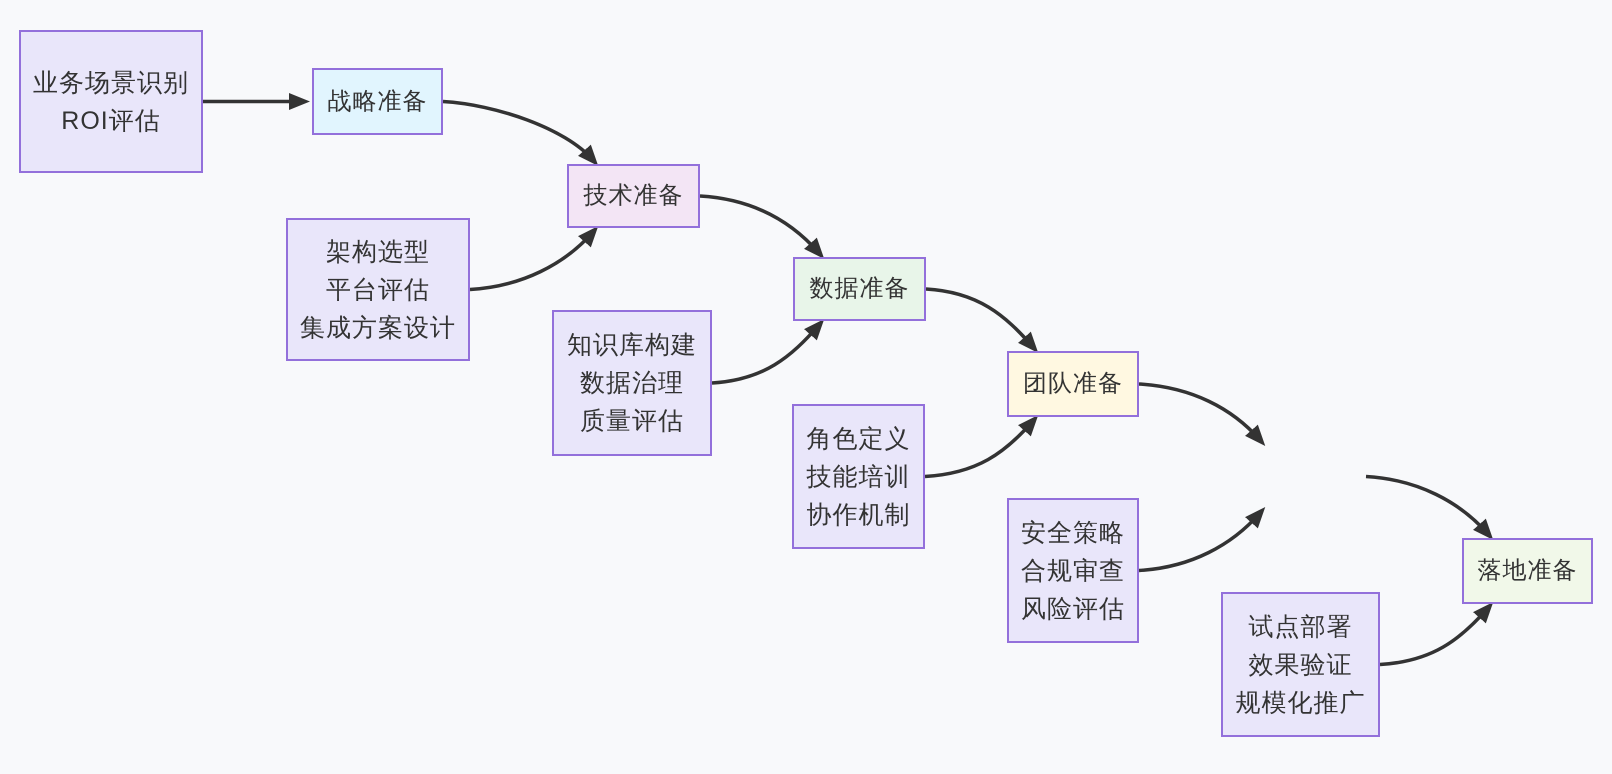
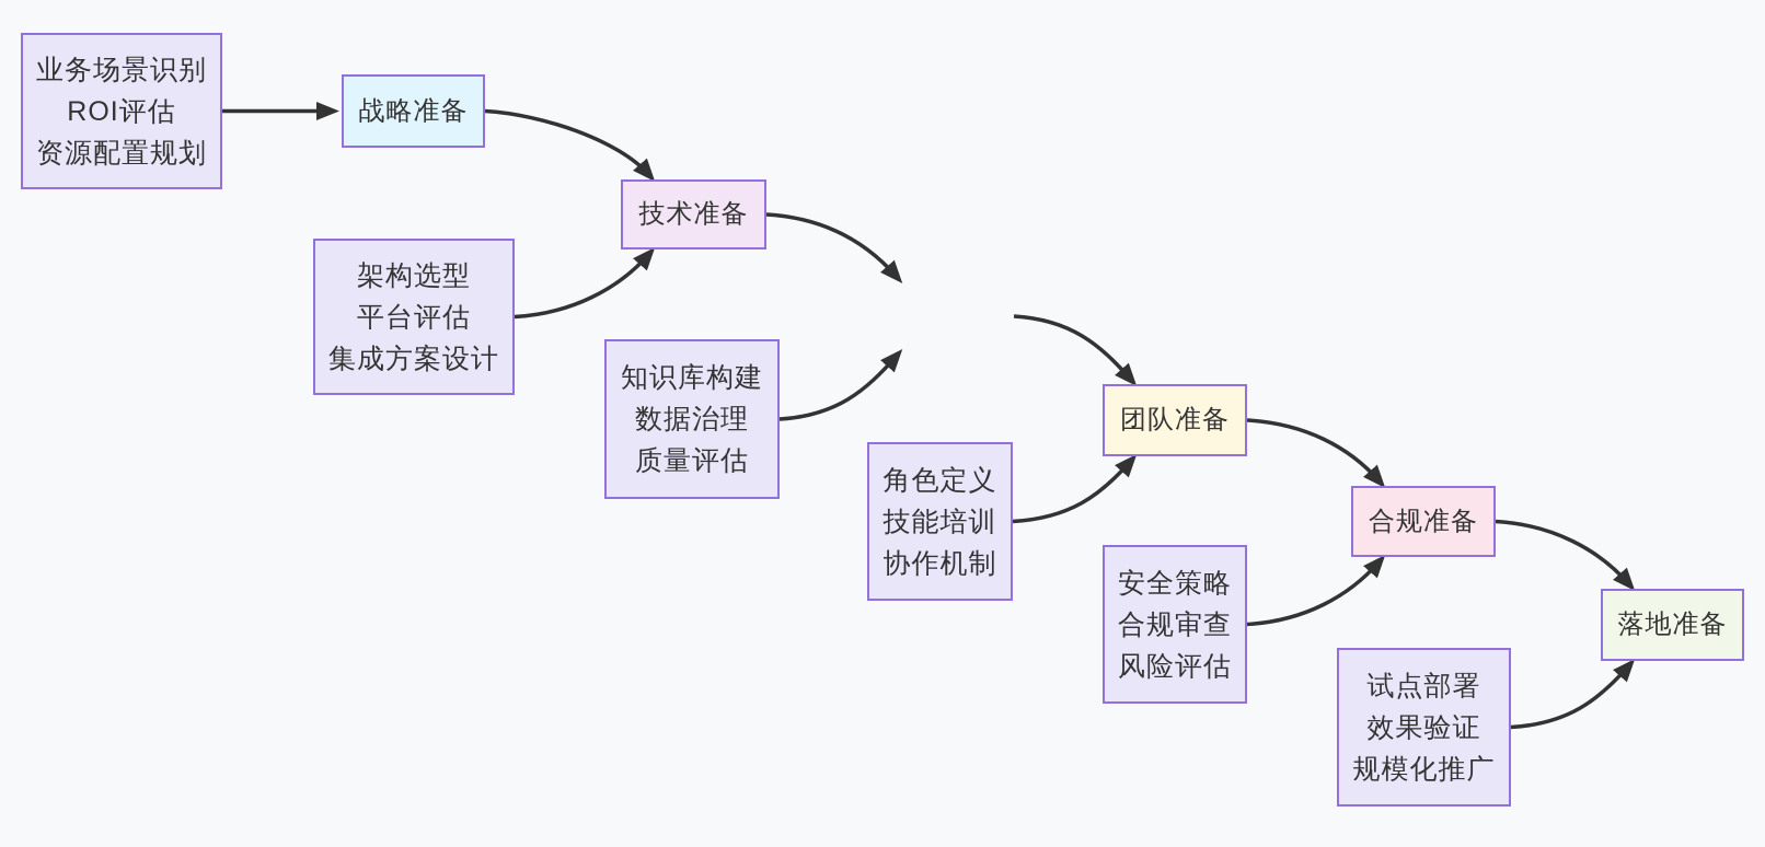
  业务场景识别
  ROI评估
+ 资源配置规划
  战略准备
  架构选型
  平台评估
  集成方案设计
  技术准备
  知识库构建
  数据治理
  质量评估
- 数据准备
  角色定义
  技能培训
  协作机制
  团队准备
  安全策略
  合规审查
  风险评估
+ 合规准备
  试点部署
  效果验证
  规模化推广
  落地准备
